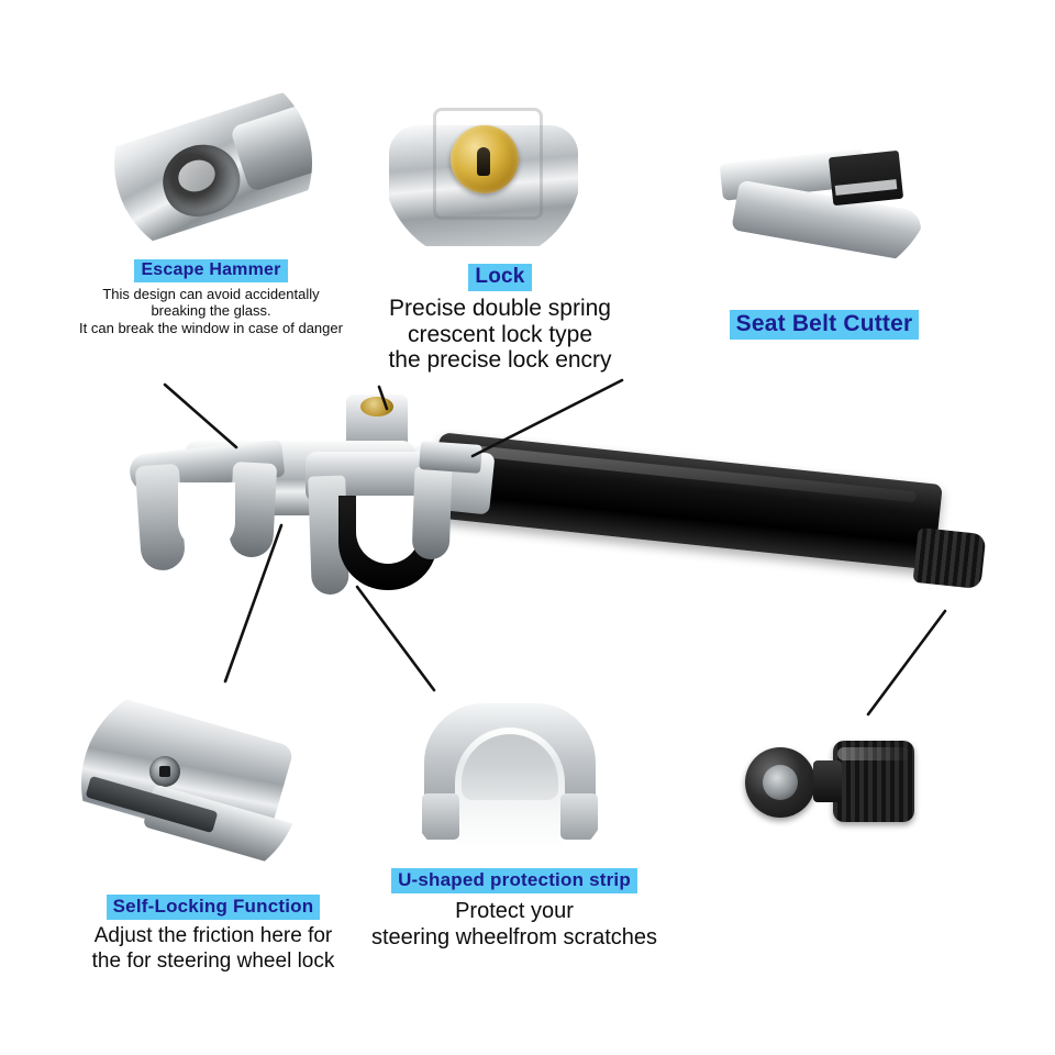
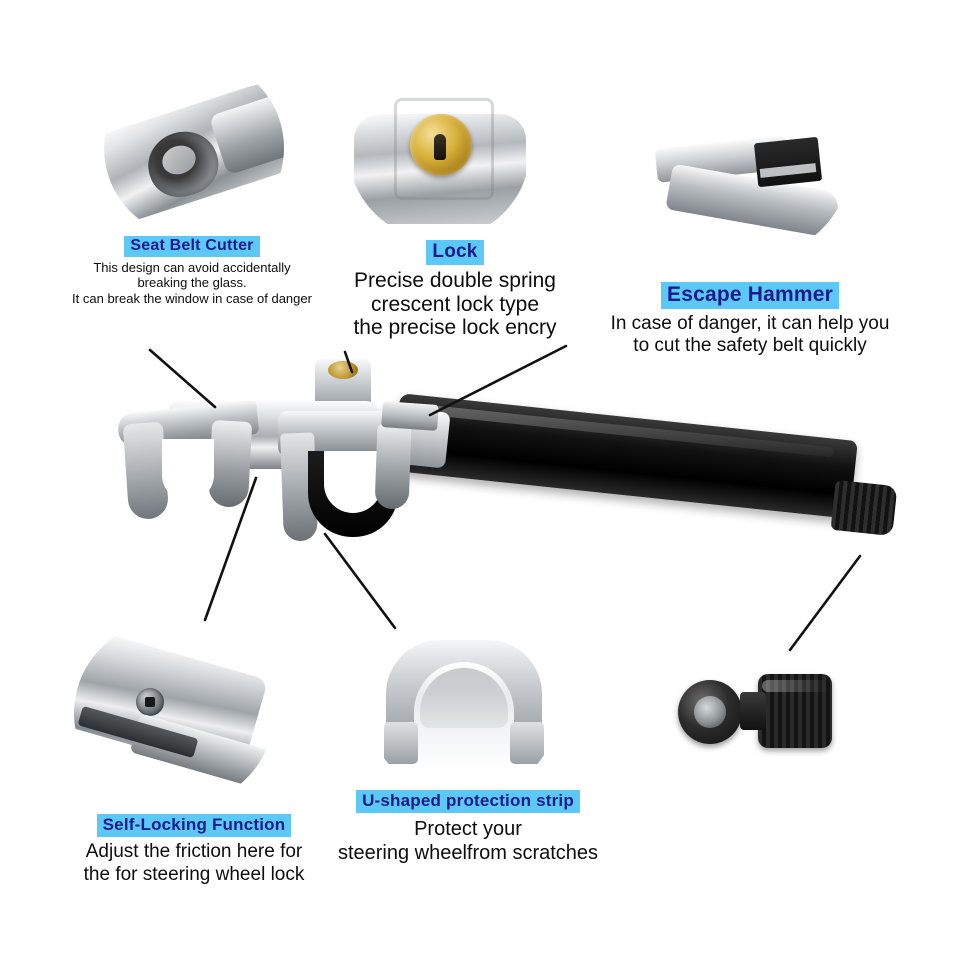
- Escape Hammer
+ Seat Belt Cutter
  This design can avoid accidentally
  breaking the glass.
  It can break the window in case of danger
  Lock
  Precise double spring
  crescent lock type
  the precise lock encry
- Seat Belt Cutter
+ Escape Hammer
+ In case of danger, it can help you
+ to cut the safety belt quickly
  Self-Locking Function
  Adjust the friction here for
  the for steering wheel lock
  U-shaped protection strip
  Protect your
  steering wheelfrom scratches
